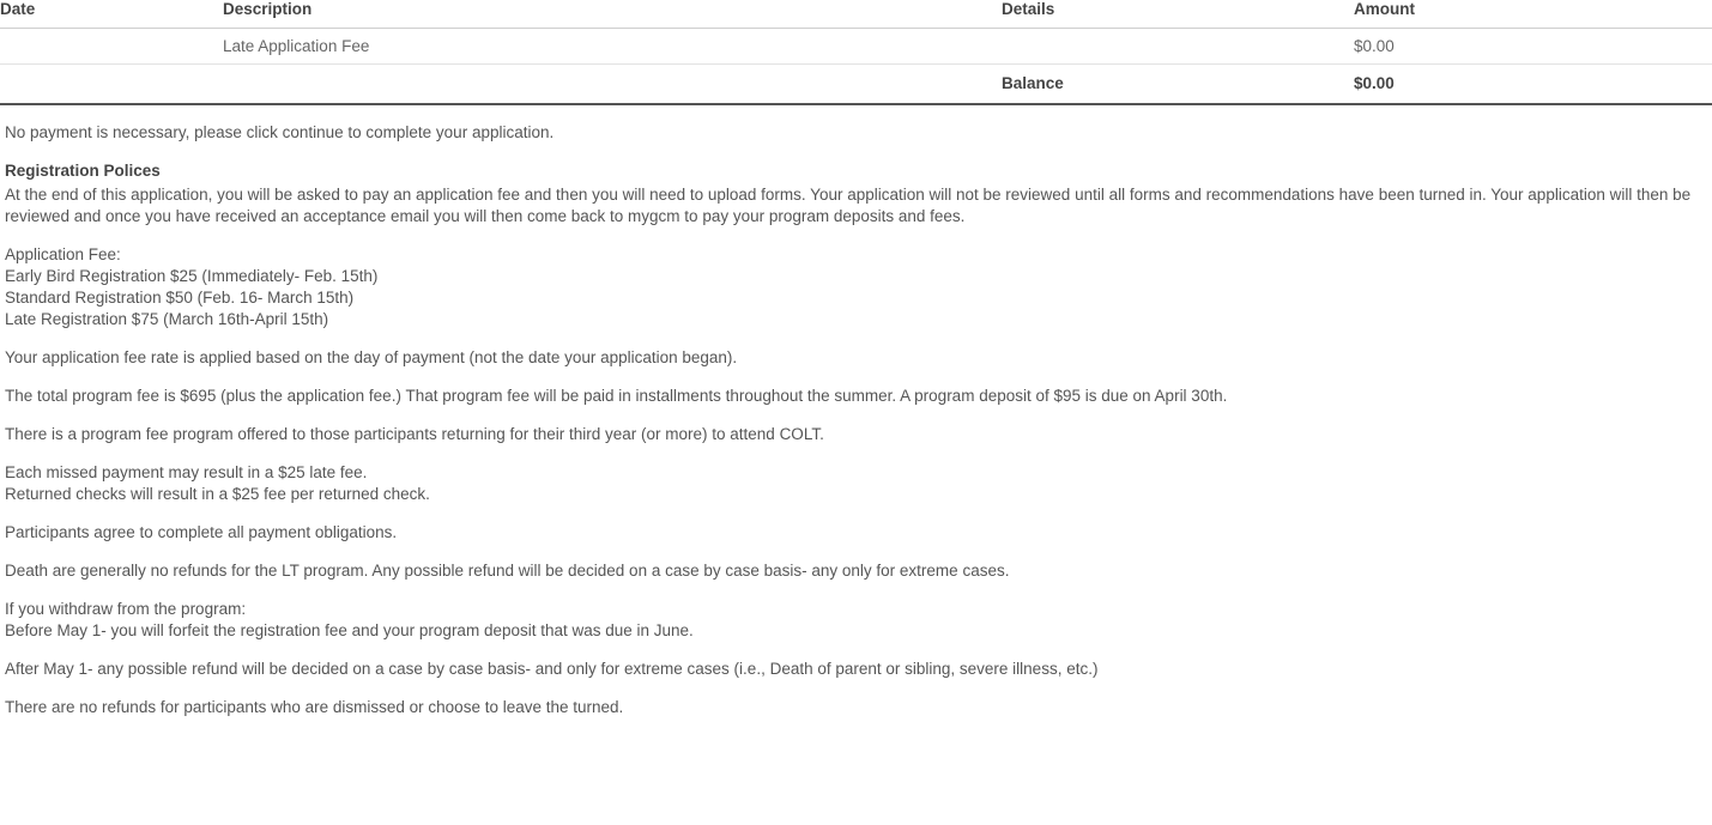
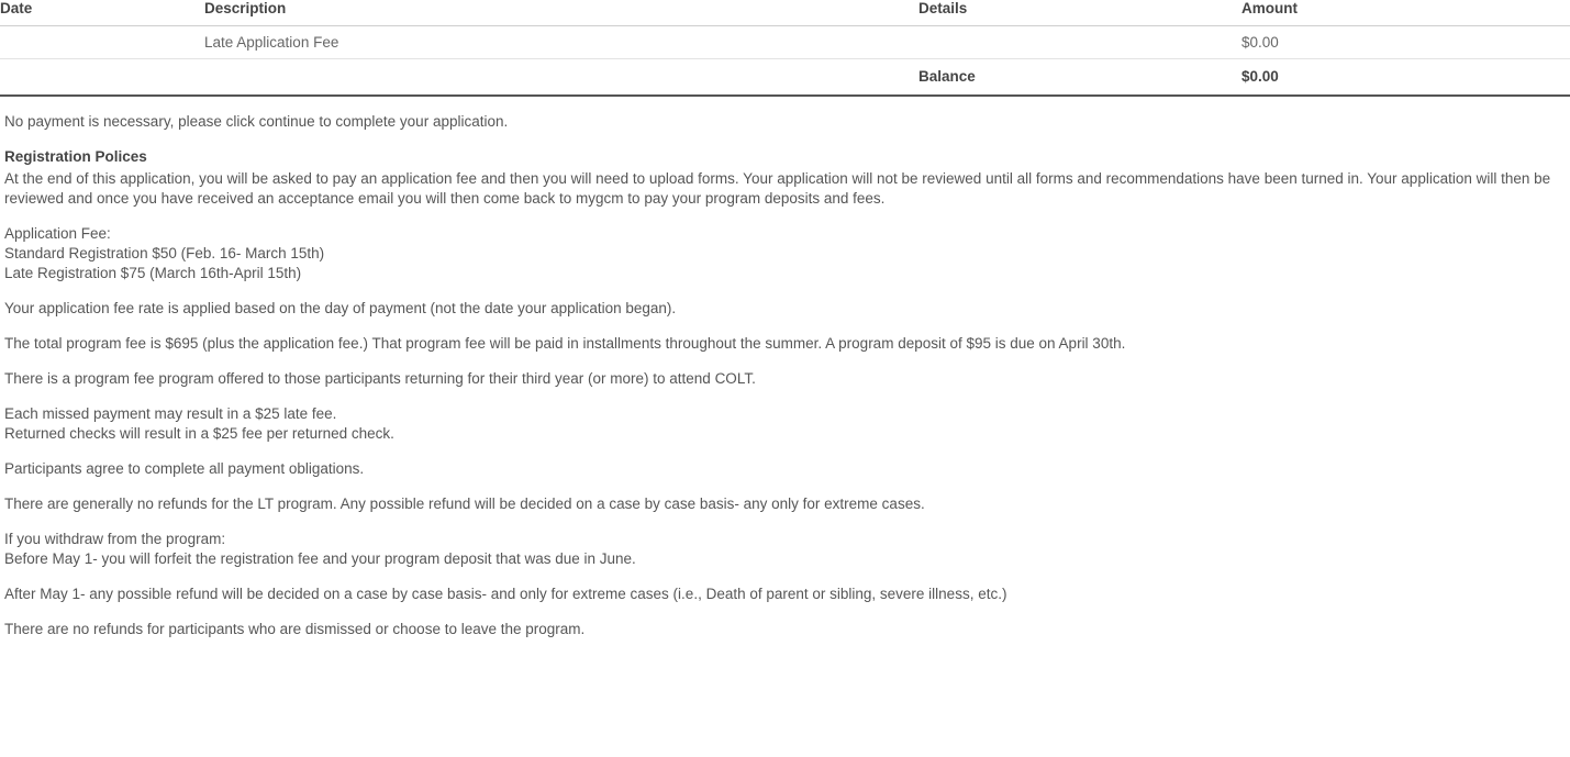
  Date	Description	Details	Amount
  	Late Application Fee		$0.00
  		Balance	$0.00
  No payment is necessary, please click continue to complete your application.
  Registration Polices
  At the end of this application, you will be asked to pay an application fee and then you will need to upload forms. Your application will not be reviewed until all forms and recommendations have been turned in. Your application will then be reviewed and once you have received an acceptance email you will then come back to mygcm to pay your program deposits and fees.
  Application Fee:
- Early Bird Registration $25 (Immediately- Feb. 15th)
  Standard Registration $50 (Feb. 16- March 15th)
  Late Registration $75 (March 16th-April 15th)
  Your application fee rate is applied based on the day of payment (not the date your application began).
  The total program fee is $695 (plus the application fee.) That program fee will be paid in installments throughout the summer. A program deposit of $95 is due on April 30th.
  There is a program fee program offered to those participants returning for their third year (or more) to attend COLT.
  Each missed payment may result in a $25 late fee.
  Returned checks will result in a $25 fee per returned check.
  Participants agree to complete all payment obligations.
- Death are generally no refunds for the LT program. Any possible refund will be decided on a case by case basis- any only for extreme cases.
+ There are generally no refunds for the LT program. Any possible refund will be decided on a case by case basis- any only for extreme cases.
  If you withdraw from the program:
  Before May 1- you will forfeit the registration fee and your program deposit that was due in June.
  After May 1- any possible refund will be decided on a case by case basis- and only for extreme cases (i.e., Death of parent or sibling, severe illness, etc.)
- There are no refunds for participants who are dismissed or choose to leave the turned.
+ There are no refunds for participants who are dismissed or choose to leave the program.
